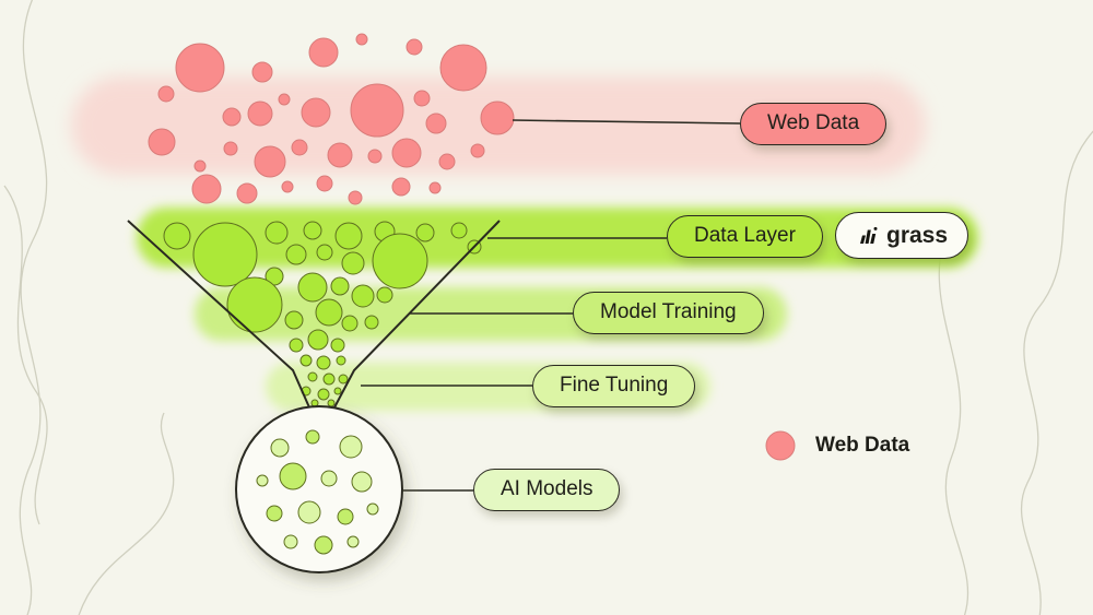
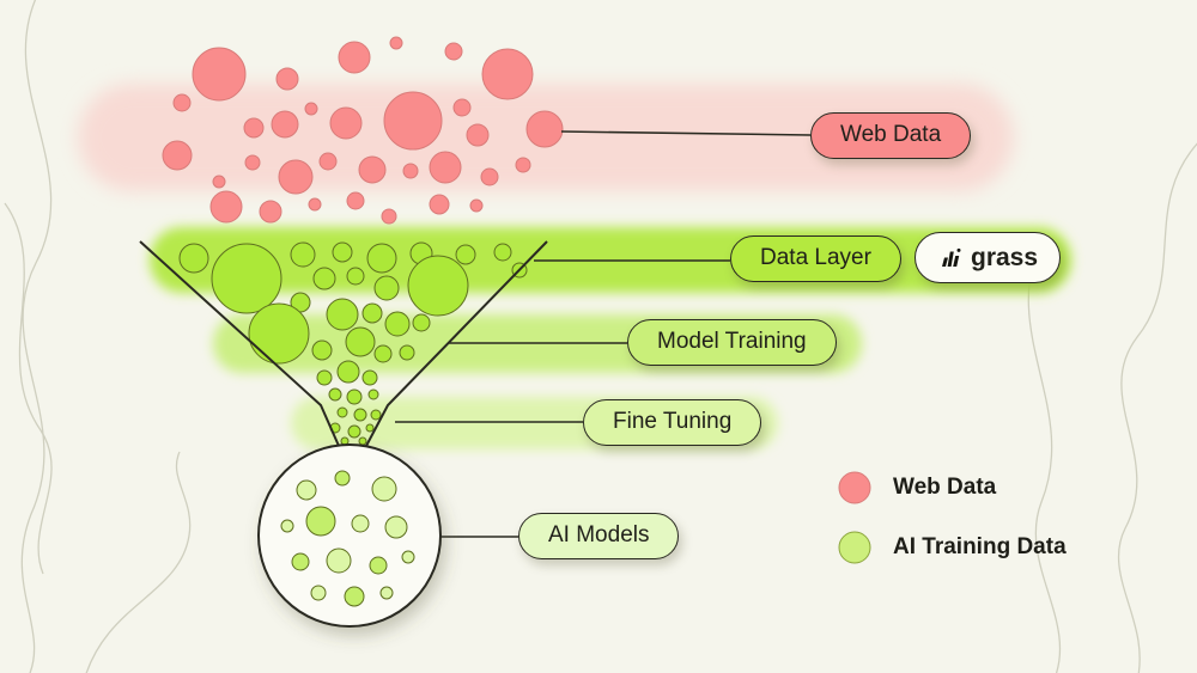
  Web Data
  Data Layer
  grass
  Model Training
  Fine Tuning
  AI Models
  Web Data
+ AI Training Data
